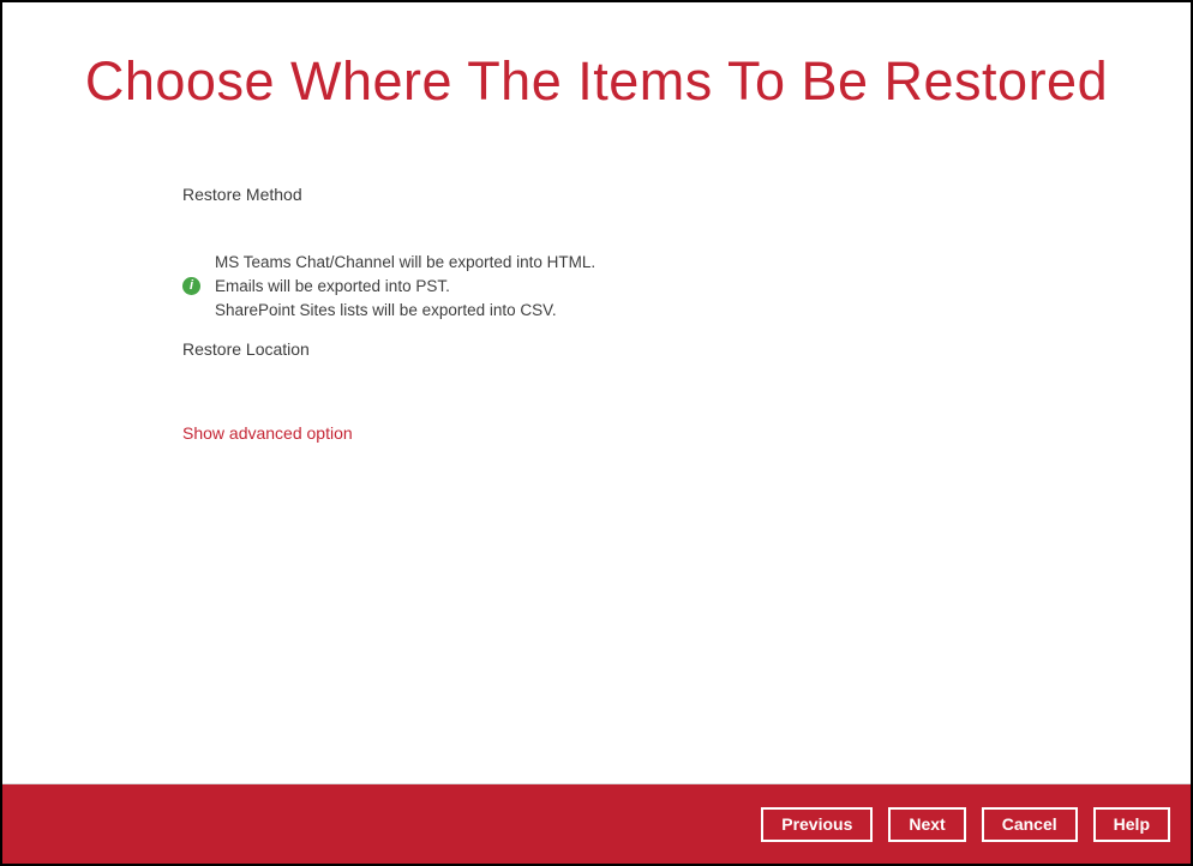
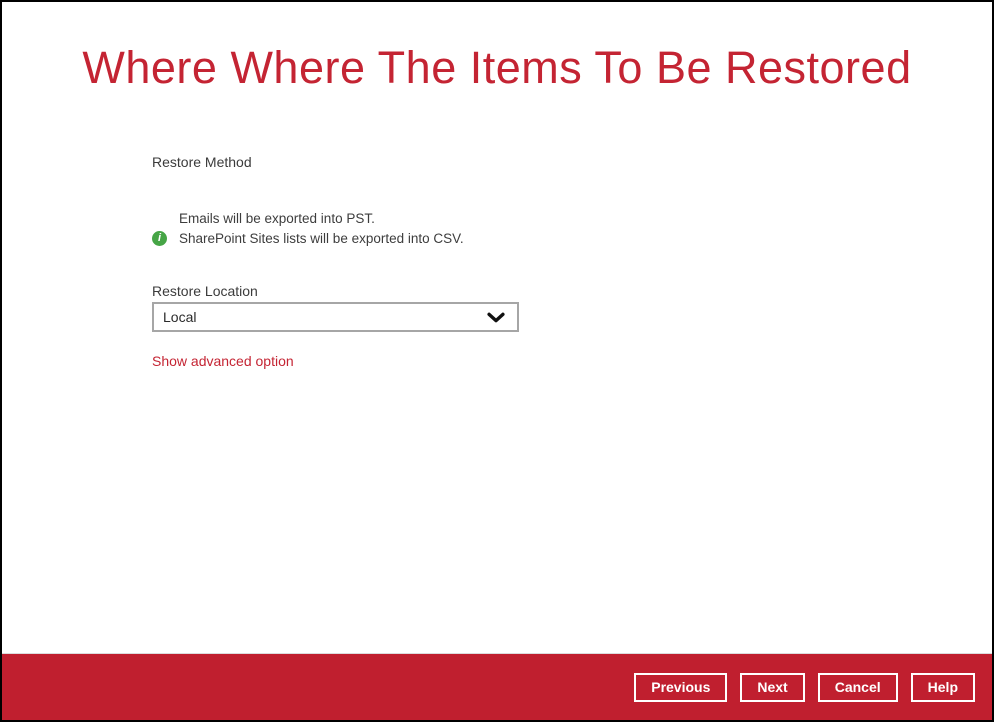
- Choose Where The Items To Be Restored
+ Where Where The Items To Be Restored
  Restore Method
  i
- MS Teams Chat/Channel will be exported into HTML.
  Emails will be exported into PST.
  SharePoint Sites lists will be exported into CSV.
  Restore Location
+ Local
  Show advanced option
  Previous
  Next
  Cancel
  Help
